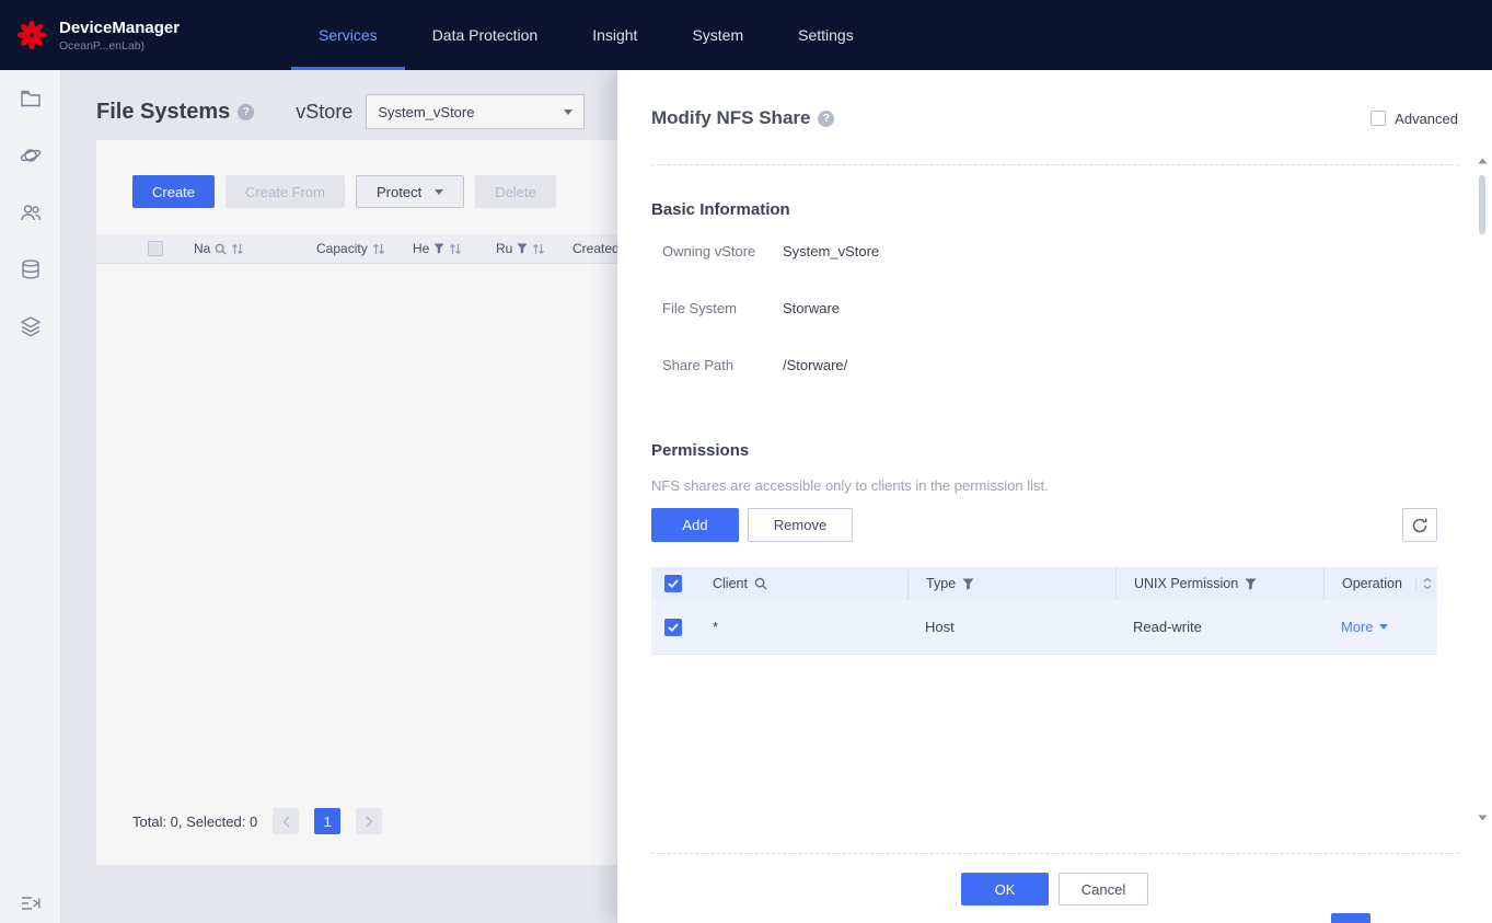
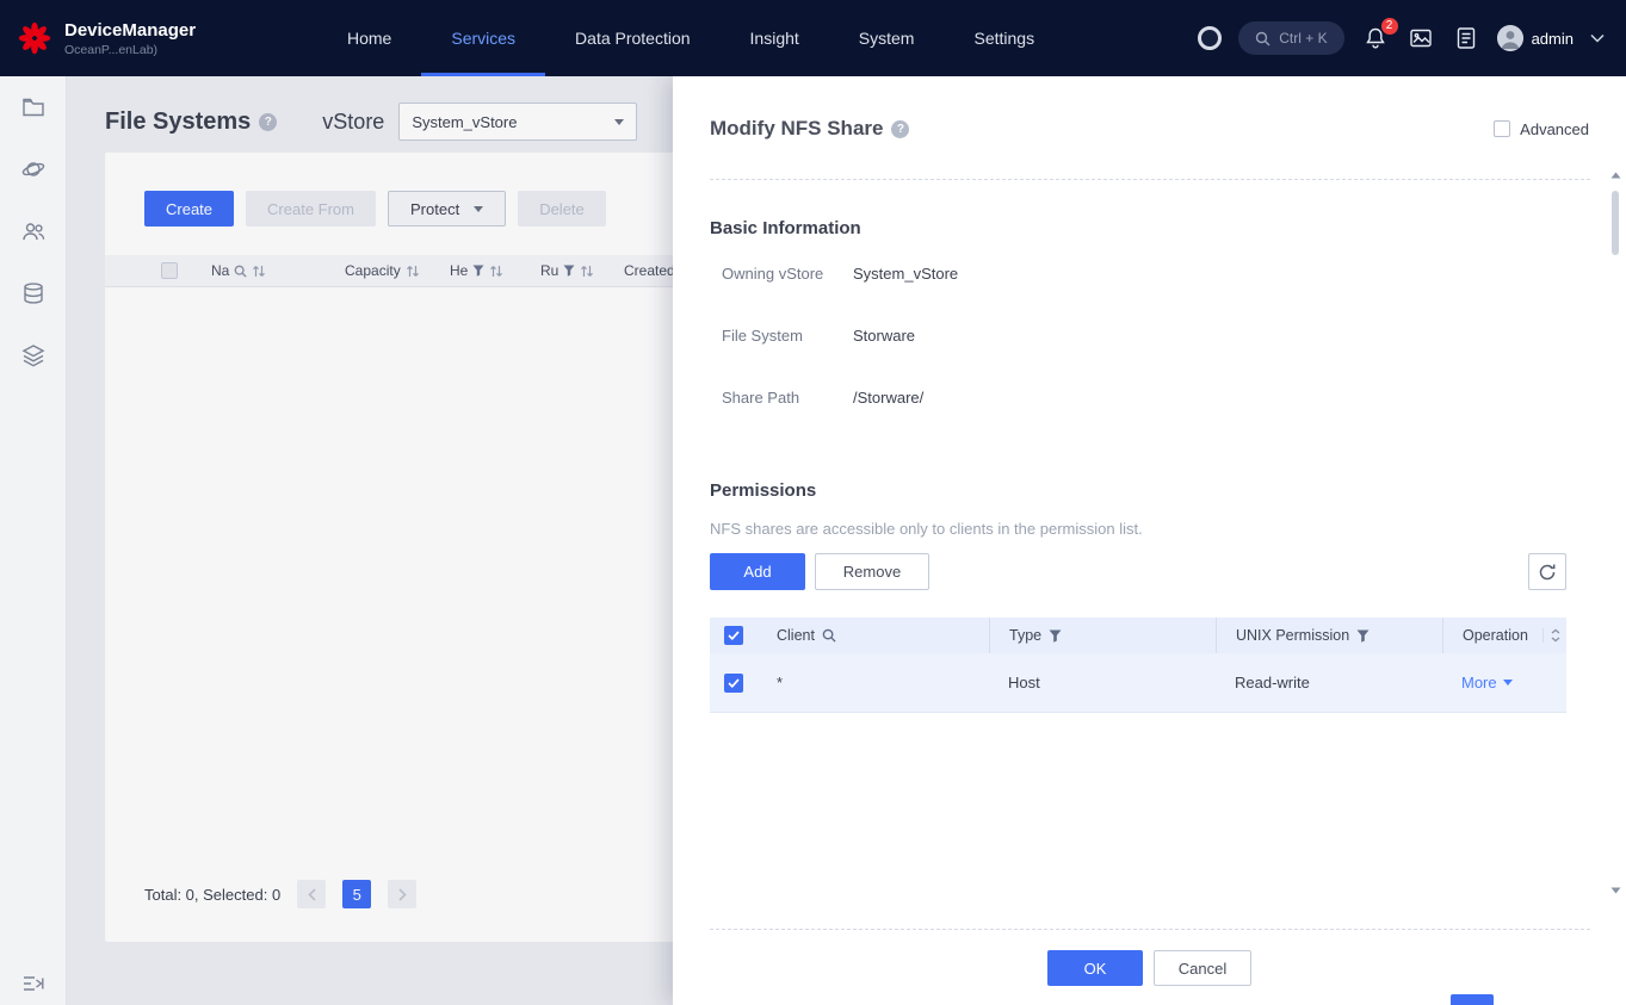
  DeviceManager
  OceanP...enLab)
+ Home
  Services
  Data Protection
  Insight
  System
  Settings
+ Ctrl + K
+ 2
+ admin
  File Systems
  ?
  vStore
  System_vStore
  Create
  Create From
  Protect
  Delete
  Na
  Capacity
  He
  Ru
  Created
  Total: 0, Selected: 0
- 1
+ 5
  Modify NFS Share
  ?
  Advanced
  Basic Information
  Owning vStore
  System_vStore
  File System
  Storware
  Share Path
  /Storware/
  Permissions
  NFS shares are accessible only to clients in the permission list.
  Add
  Remove
  Client
  Type
  UNIX Permission
  Operation
  *
  Host
  Read-write
  More
  OK
  Cancel
